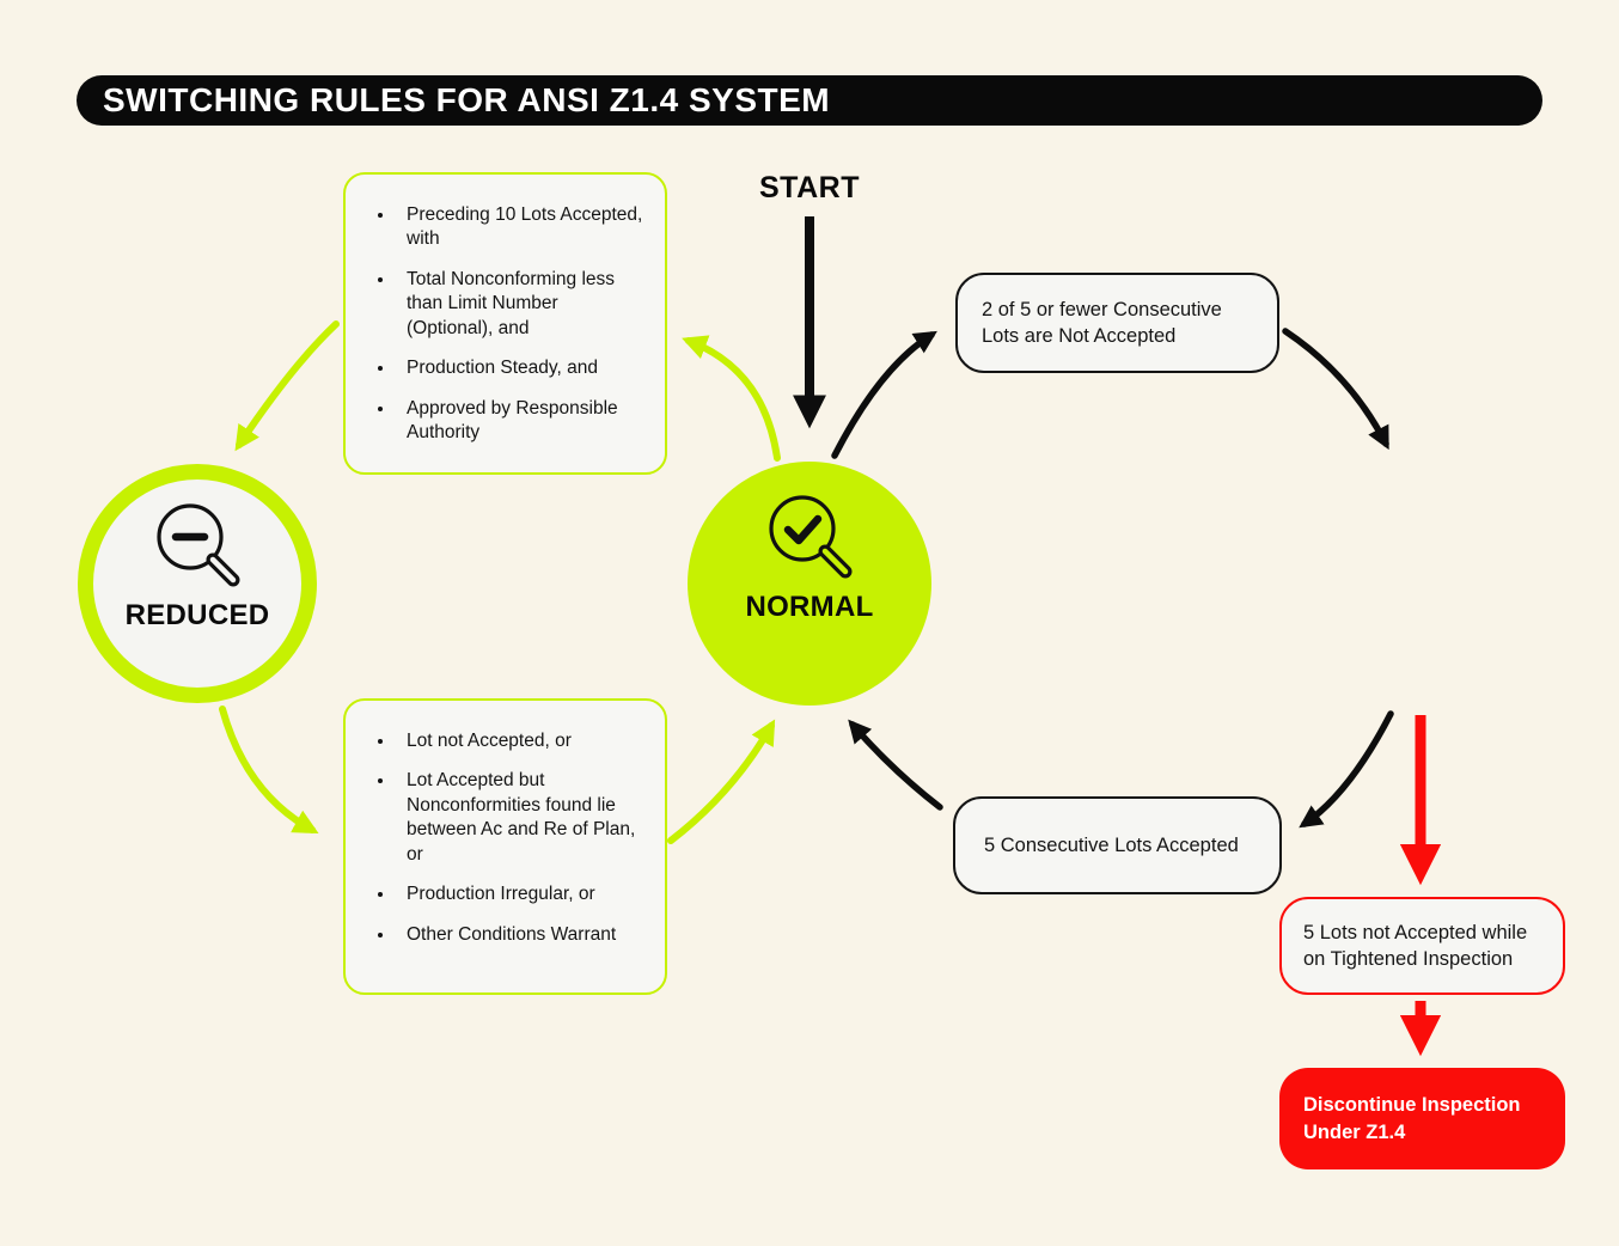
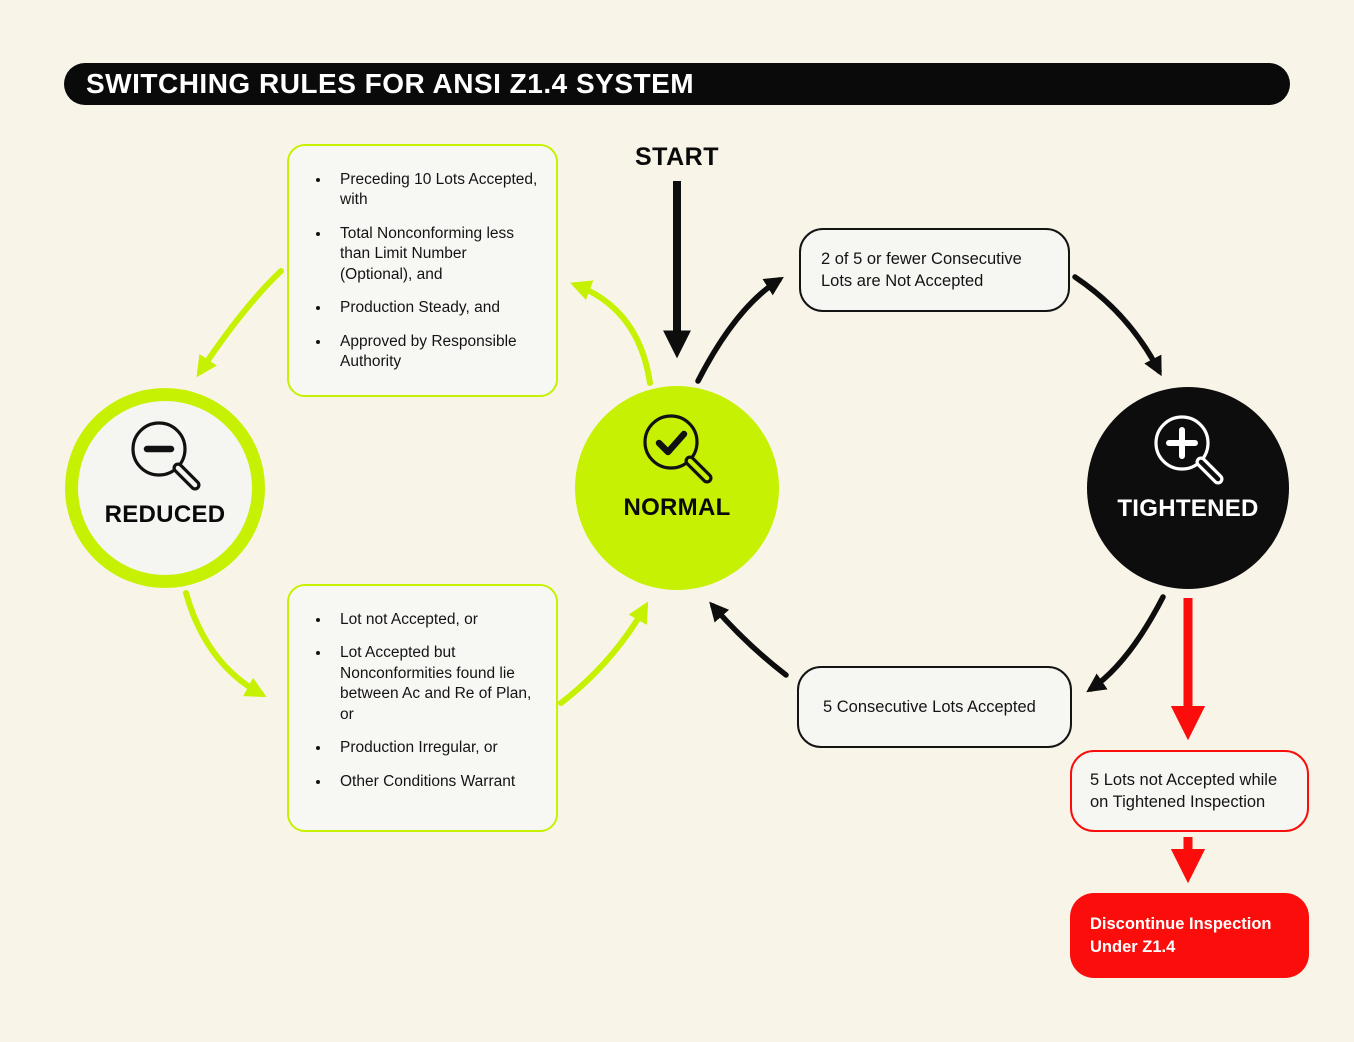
  SWITCHING RULES FOR ANSI Z1.4 SYSTEM
  START
  Preceding 10 Lots Accepted, with
  Total Nonconforming less than Limit Number (Optional), and
  Production Steady, and
  Approved by Responsible Authority
  Lot not Accepted, or
  Lot Accepted but Nonconformities found lie between Ac and Re of Plan, or
  Production Irregular, or
  Other Conditions Warrant
  2 of 5 or fewer Consecutive Lots are Not Accepted
  5 Consecutive Lots Accepted
  5 Lots not Accepted while on Tightened Inspection
  Discontinue Inspection Under Z1.4
  REDUCED
  NORMAL
+ TIGHTENED
